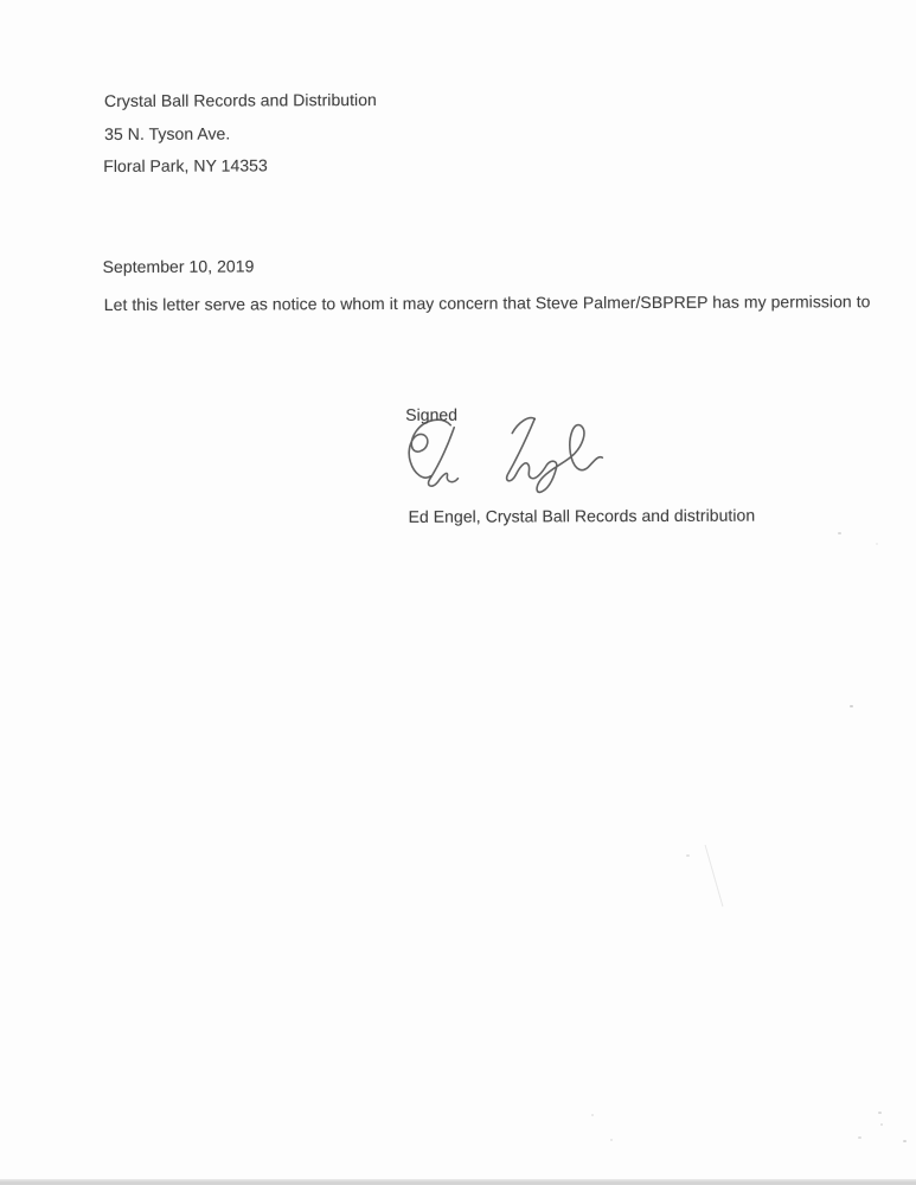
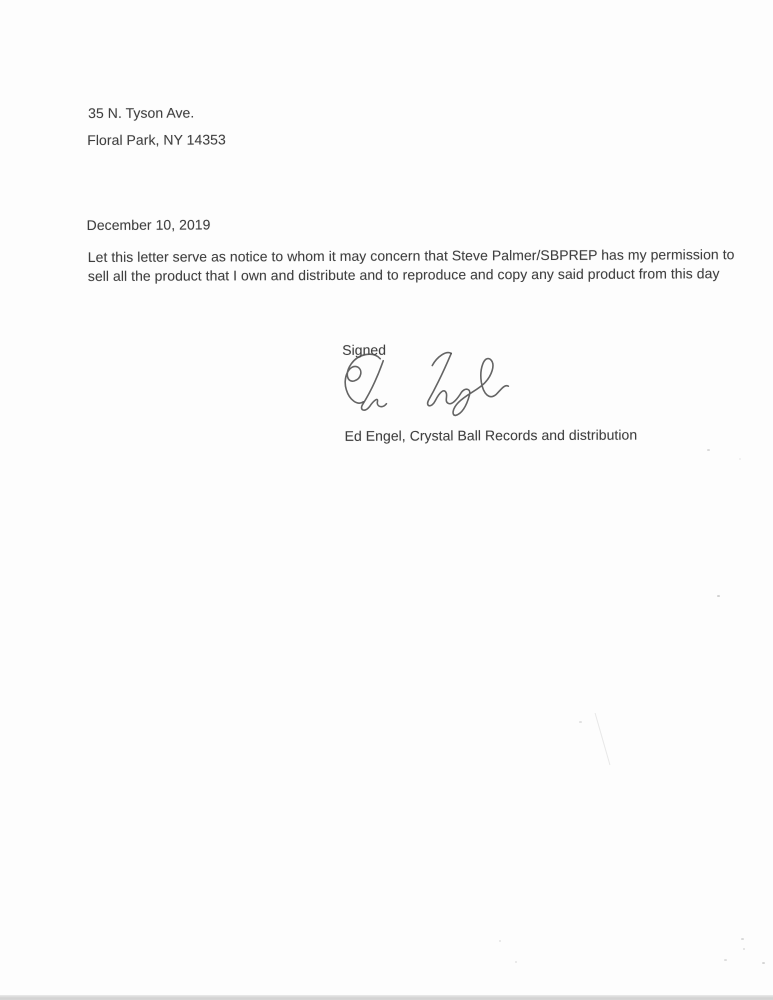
- Crystal Ball Records and Distribution
  35 N. Tyson Ave.
  Floral Park, NY 14353
- September 10, 2019
+ December 10, 2019
  Let this letter serve as notice to whom it may concern that Steve Palmer/SBPREP has my permission to
+ sell all the product that I own and distribute and to reproduce and copy any said product from this day
  Signed
  Ed Engel, Crystal Ball Records and distribution
